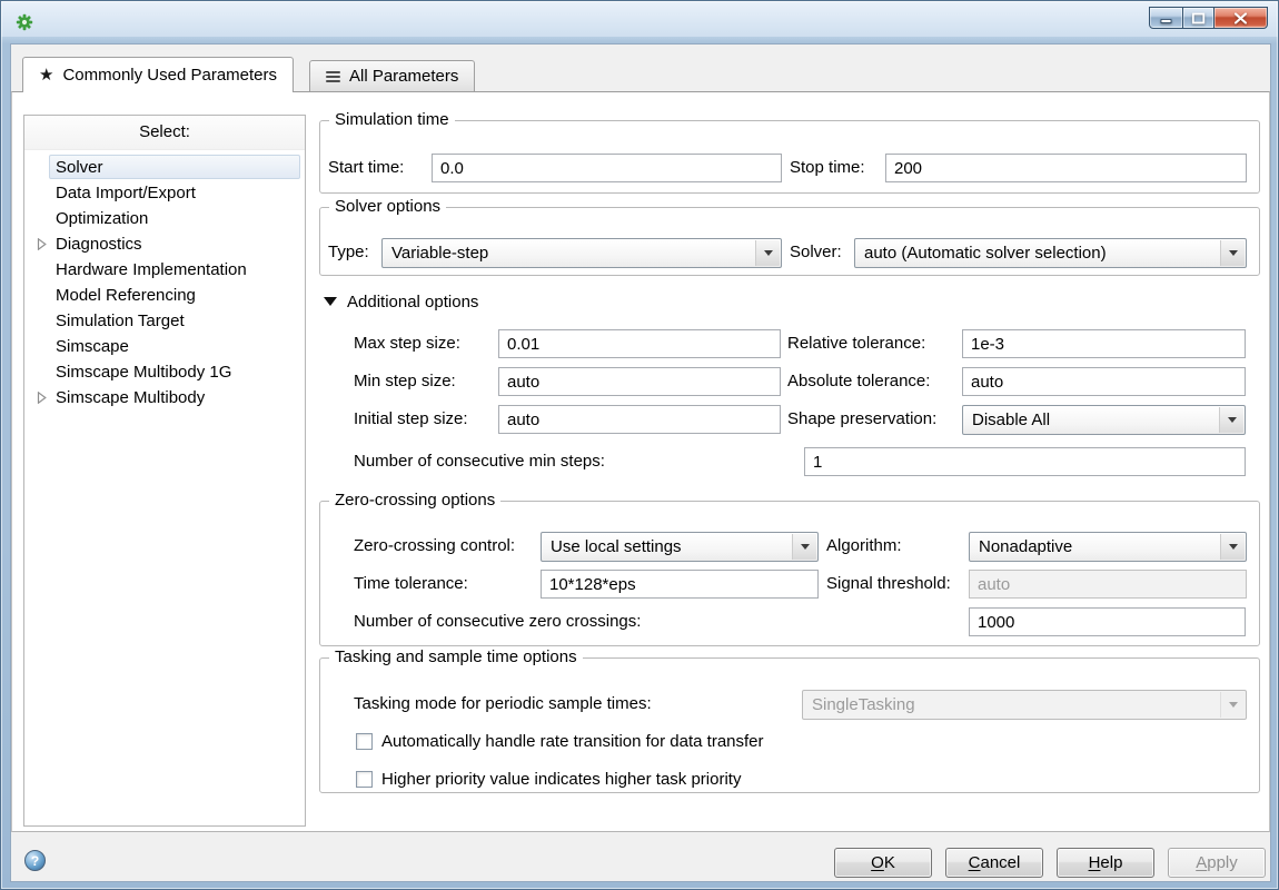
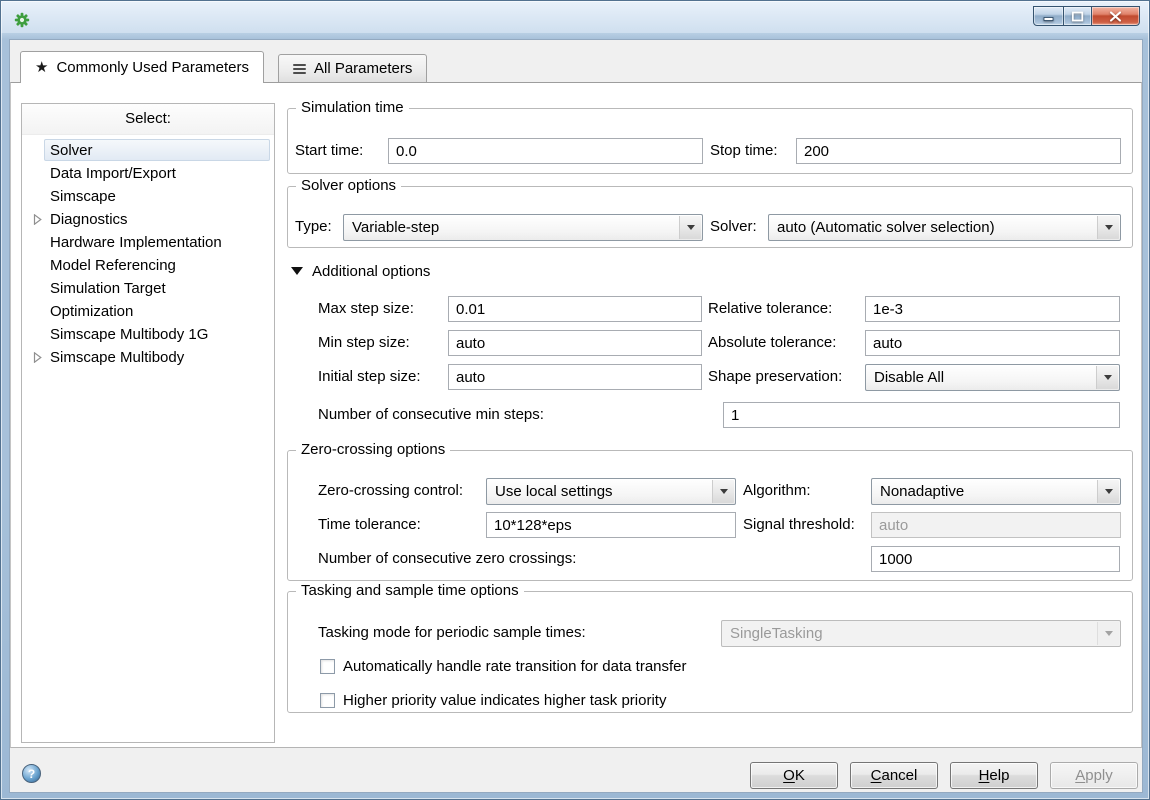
  ★
  Commonly Used Parameters
  All Parameters
  Select:
  Solver
  Data Import/Export
- Optimization
+ Simscape
  Diagnostics
  Hardware Implementation
  Model Referencing
  Simulation Target
- Simscape
+ Optimization
  Simscape Multibody 1G
  Simscape Multibody
  Simulation time
  Start time:
  0.0
  Stop time:
  200
  Solver options
  Type:
  Variable-step
  Solver:
  auto (Automatic solver selection)
  Additional options
  Max step size:
  0.01
  Relative tolerance:
  1e-3
  Min step size:
  auto
  Absolute tolerance:
  auto
  Initial step size:
  auto
  Shape preservation:
  Disable All
  Number of consecutive min steps:
  1
  Zero-crossing options
  Zero-crossing control:
  Use local settings
  Algorithm:
  Nonadaptive
  Time tolerance:
  10*128*eps
  Signal threshold:
  auto
  Number of consecutive zero crossings:
  1000
  Tasking and sample time options
  Tasking mode for periodic sample times:
  SingleTasking
  Automatically handle rate transition for data transfer
  Higher priority value indicates higher task priority
  ?
  OK
  Cancel
  Help
  Apply
